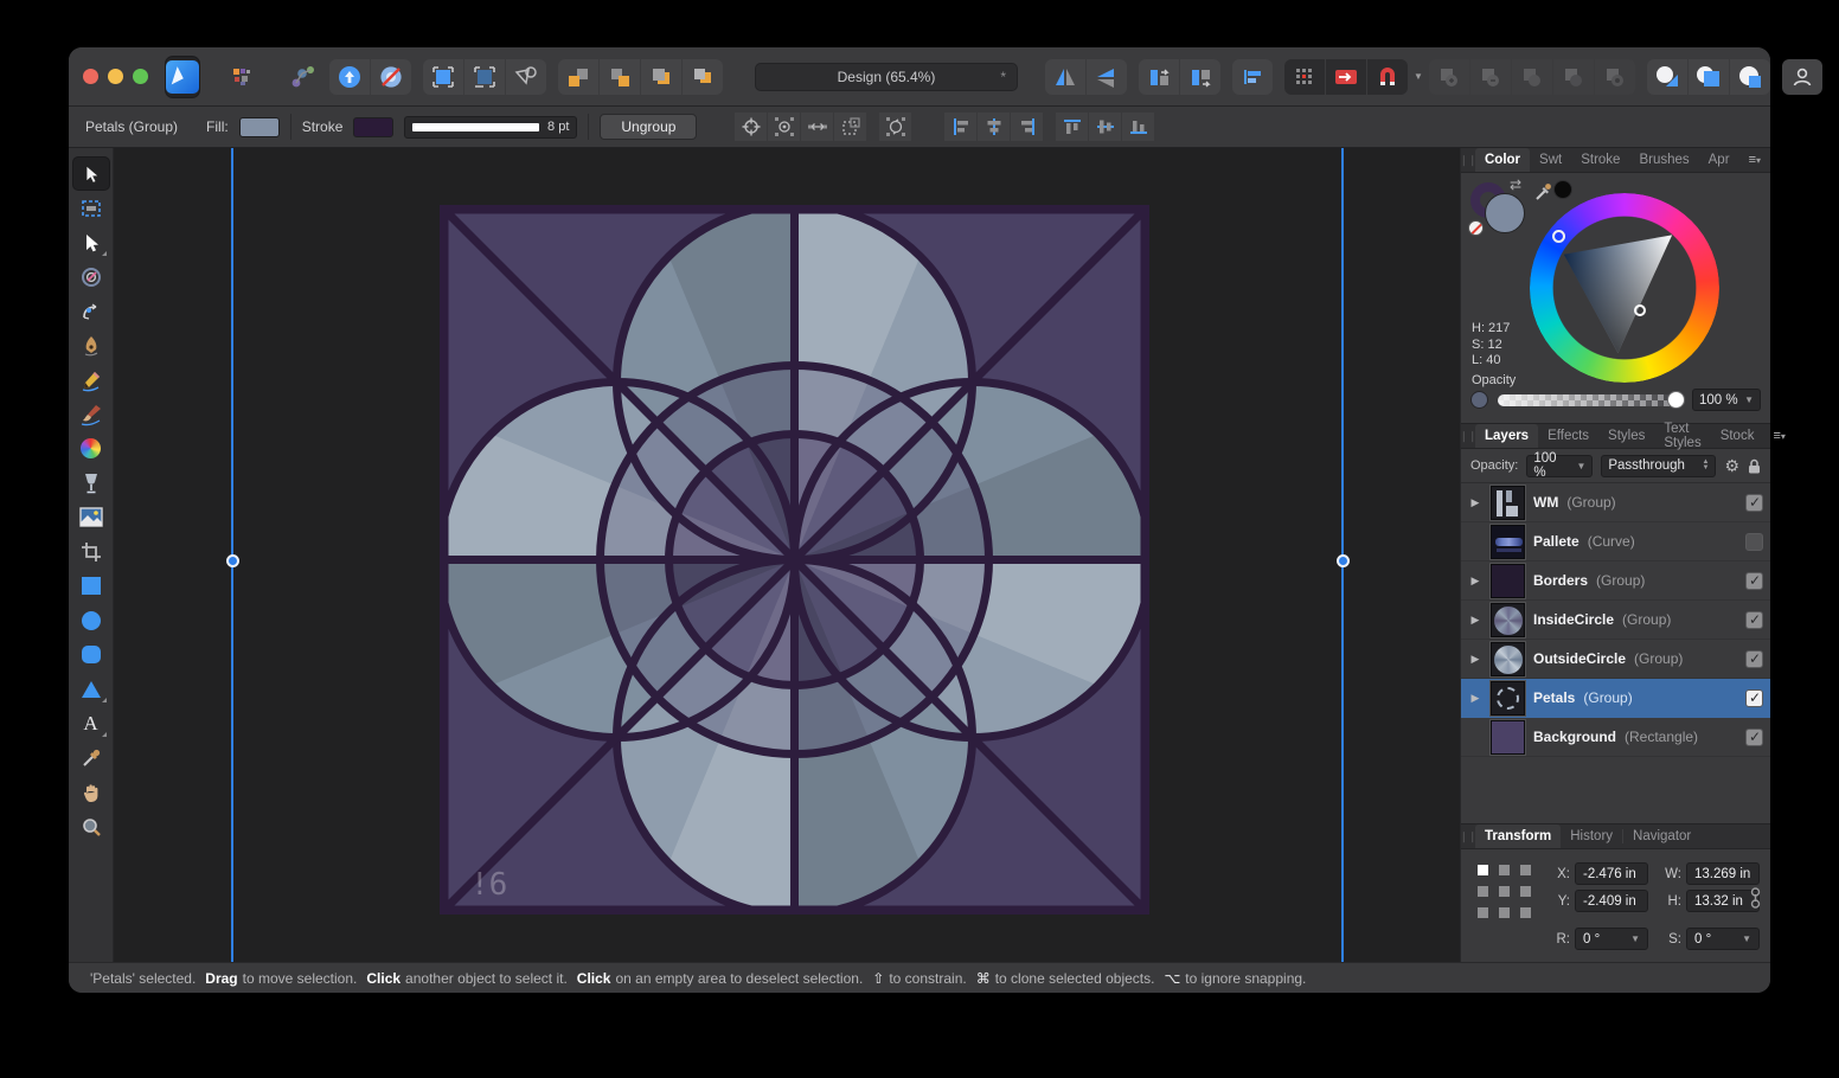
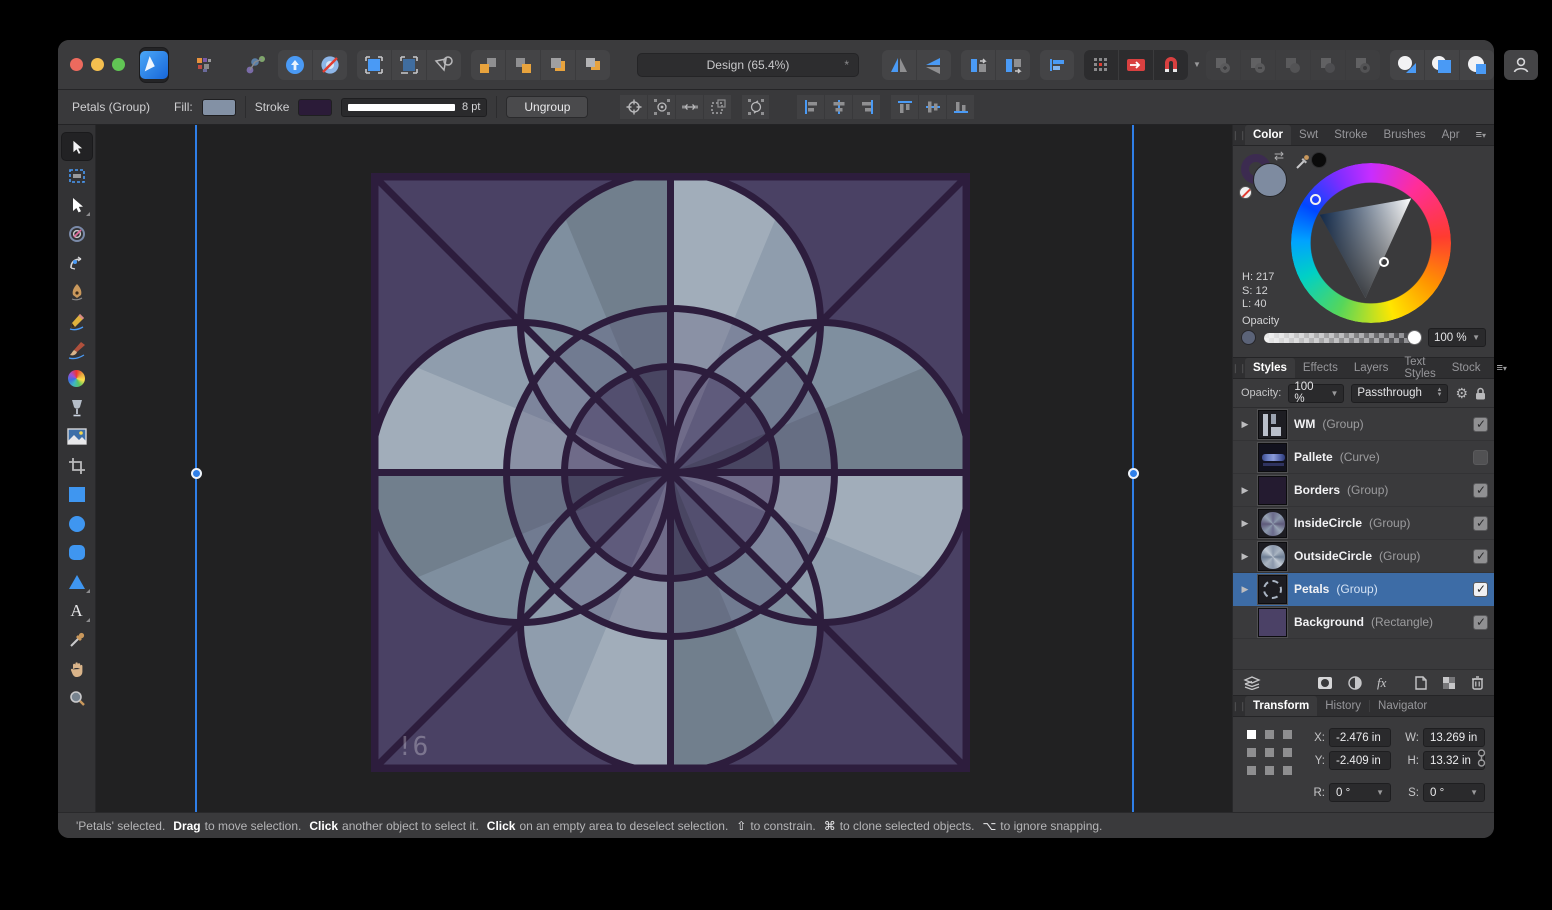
  Design (65.4%)
  *
  ▼
  Petals (Group)
  Fill:
  Stroke
  8 pt
  Ungroup
  A
  !6
  ❘❘
  Color
  Swt
  Stroke
  Brushes
  Apr
  ≡
  ▾
  ⇄
  H: 217
  S: 12
  L: 40
  Opacity
  100 %
  ▼
  ❘❘
- Layers
+ Styles
  Effects
- Styles
+ Layers
  Text Styles
  Stock
  ≡
  ▾
  Opacity:
  100 %
  ▼
  Passthrough
  ⚙
  ▶
  WM
  (Group)
  Pallete
  (Curve)
  ▶
  Borders
  (Group)
  ▶
  InsideCircle
  (Group)
  ▶
  OutsideCircle
  (Group)
  ▶
  Petals
  (Group)
  Background
  (Rectangle)
+ fx
  ❘❘
  Transform
  History
  Navigator
  X:
  -2.476 in
  W:
  13.269 in
  Y:
  -2.409 in
  H:
  13.32 in
  R:
  0 °
  ▼
  S:
  0 °
  ▼
  'Petals' selected.
  Drag
  to move selection.
  Click
  another object to select it.
  Click
  on an empty area to deselect selection.
  ⇧
  to constrain.
  ⌘
  to clone selected objects.
  ⌥
  to ignore snapping.
